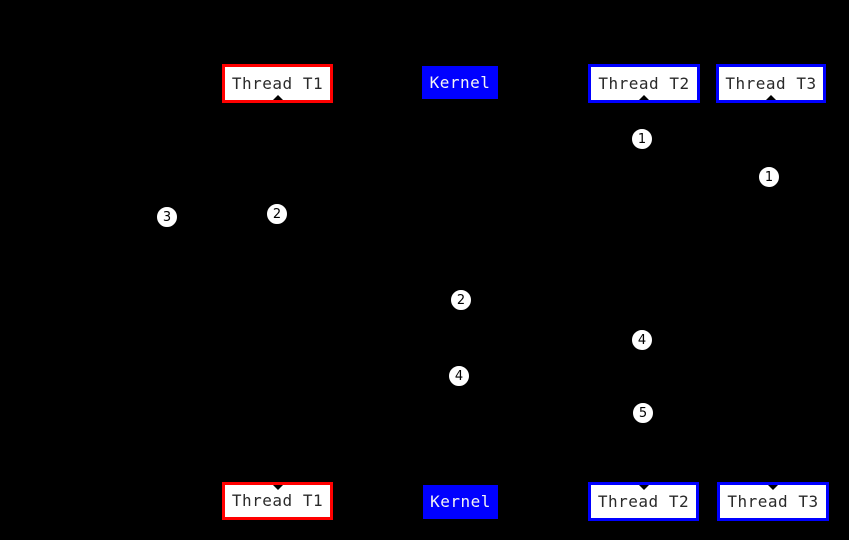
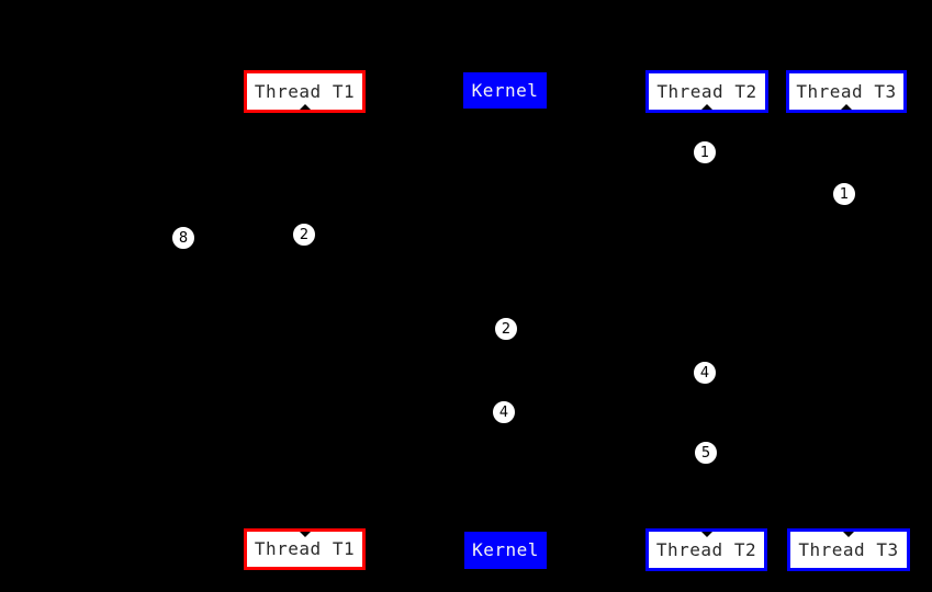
  Thread T1
  Kernel
  Thread T2
  Thread T3
  Thread T1
  Kernel
  Thread T2
  Thread T3
  1
  1
  2
- 3
+ 8
  2
  4
  4
  5
